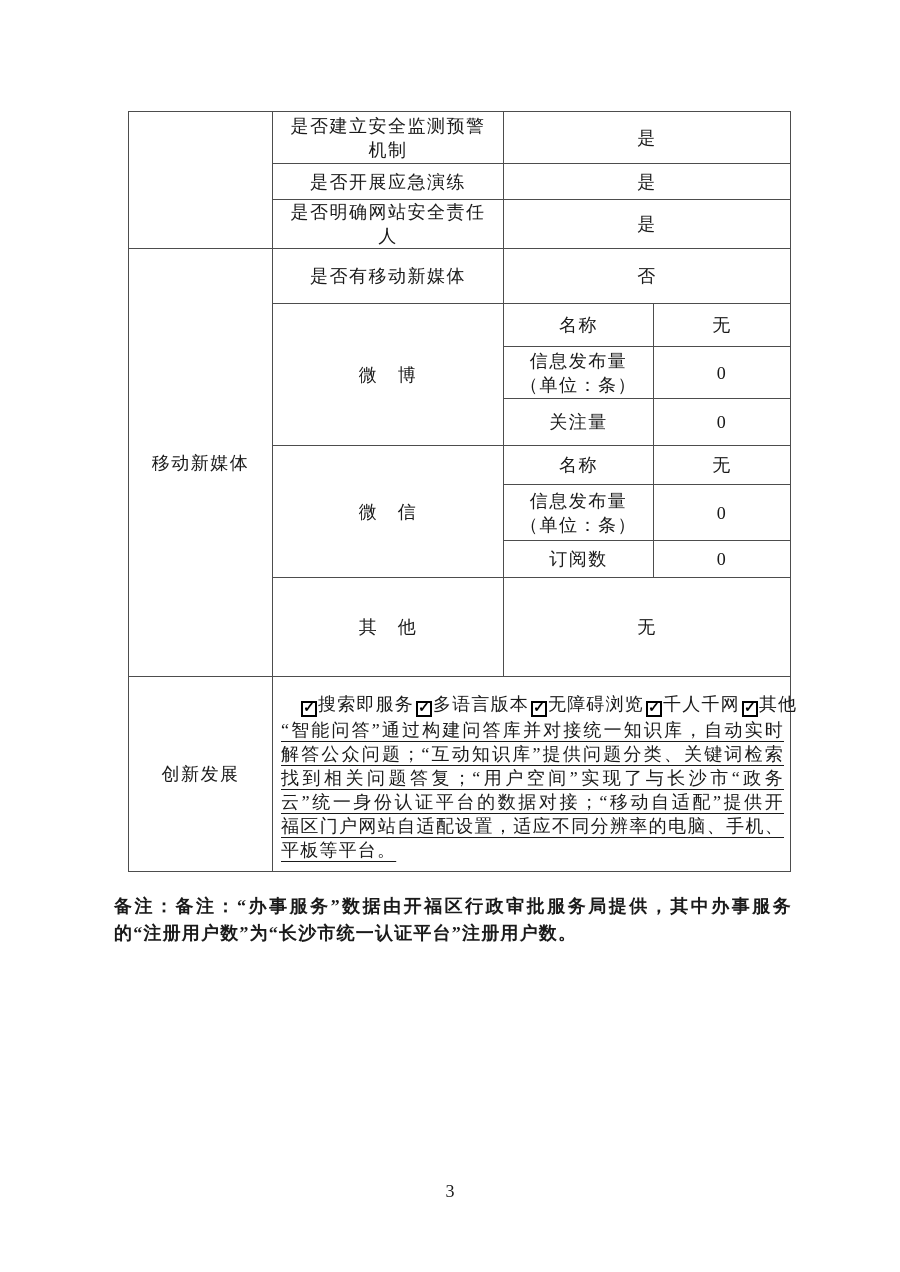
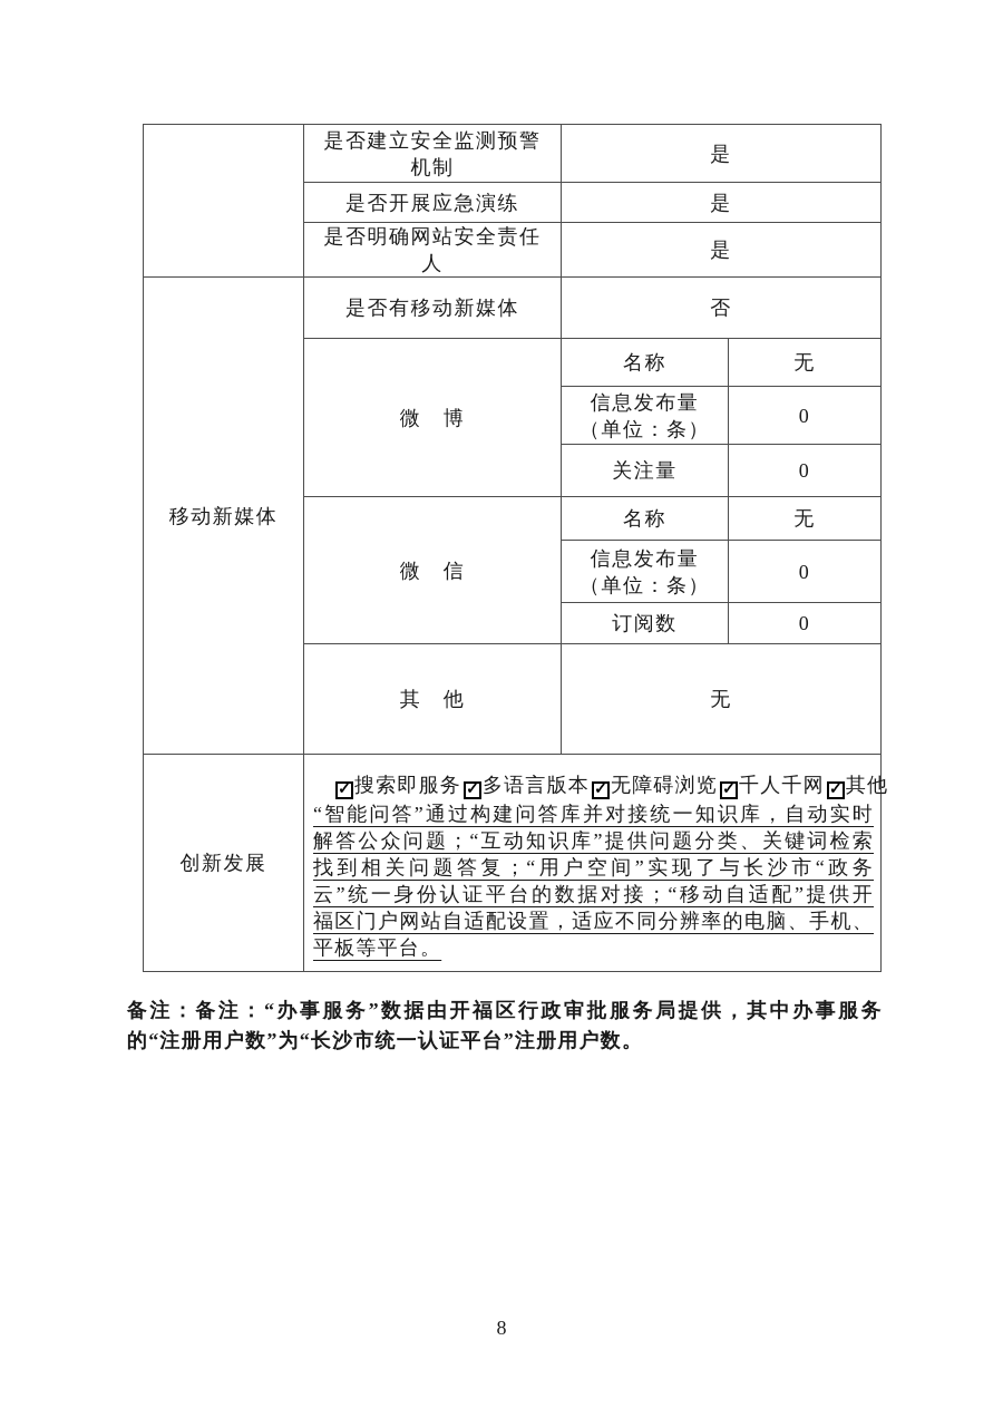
  	是否建立安全监测预警机制	是
  是否开展应急演练	是
  是否明确网站安全责任人	是
  移动新媒体	是否有移动新媒体	否
  微 博	名称	无
  信息发布量 （单位：条）	0
  关注量	0
  微 信	名称	无
  信息发布量 （单位：条）	0
  订阅数	0
  其 他	无
  创新发展	✓ 搜索即服务 ✓ 多语言版本 ✓ 无障碍浏览 ✓ 千人千网 ✓ 其他 “智能问答”通过构建问答库并对接统一知识库，自动实时 解答公众问题；“互动知识库”提供问题分类、关键词检索 找到相关问题答复；“用户空间”实现了与长沙市“政务 云”统一身份认证平台的数据对接；“移动自适配”提供开 福区门户网站自适配设置，适应不同分辨率的电脑、手机、 平板等平台。
  备注：备注：“办事服务”数据由开福区行政审批服务局提供，其中办事服务的“注册用户数”为“长沙市统一认证平台”注册用户数。
- 3
+ 8
